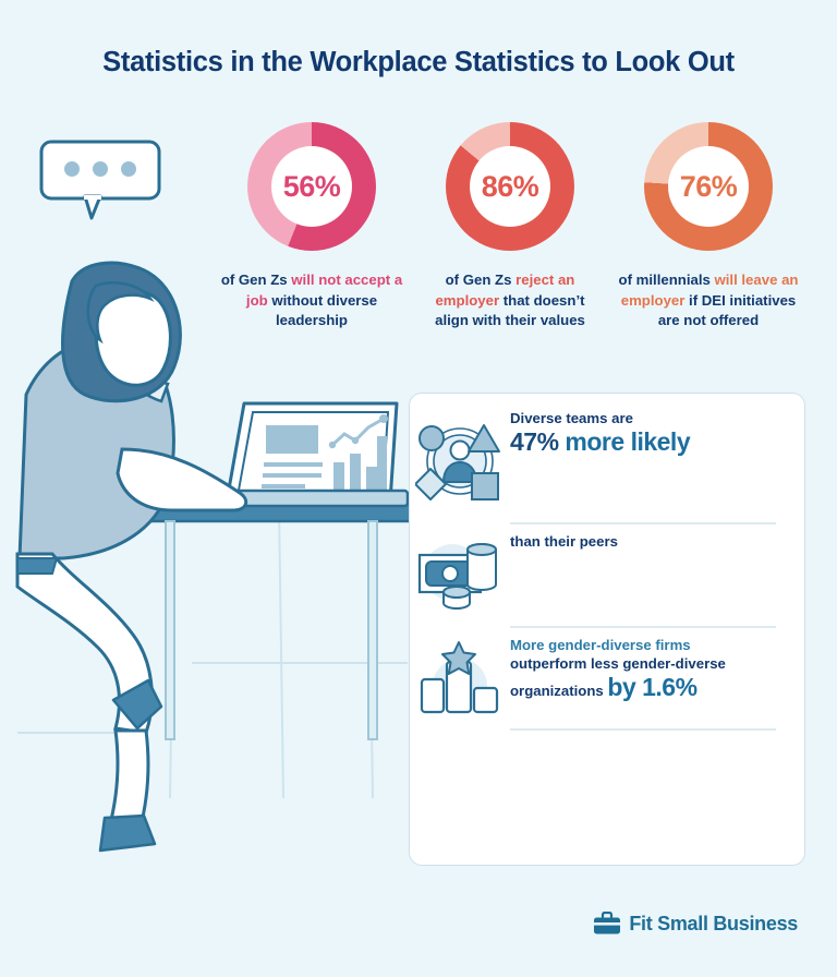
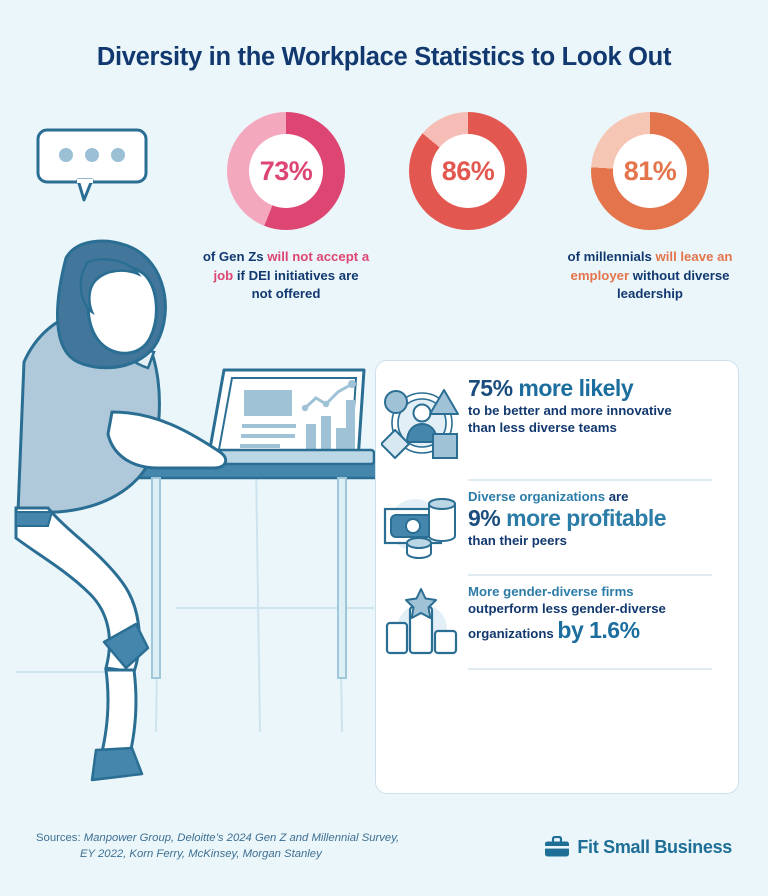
- Statistics in the Workplace Statistics to Look Out
+ Diversity in the Workplace Statistics to Look Out
- 56%
+ 73%
- of Gen Zs will not accept a job without diverse leadership
+ of Gen Zs will not accept a job if DEI initiatives are not offered
  86%
- of Gen Zs reject an employer that doesn’t align with their values
- 76%
+ 81%
- of millennials will leave an employer if DEI initiatives are not offered
+ of millennials will leave an employer without diverse leadership
- Diverse teams are
- 47% more likely
+ 75% more likely
+ to be better and more innovative
+ than less diverse teams
+ Diverse organizations are
+ 9% more profitable
  than their peers
  More gender-diverse firms
  outperform less gender-diverse
  organizations by 1.6%
+ Sources: Manpower Group, Deloitte’s 2024 Gen Z and Millennial Survey,
+ EY 2022, Korn Ferry, McKinsey, Morgan Stanley
  Fit Small Business
